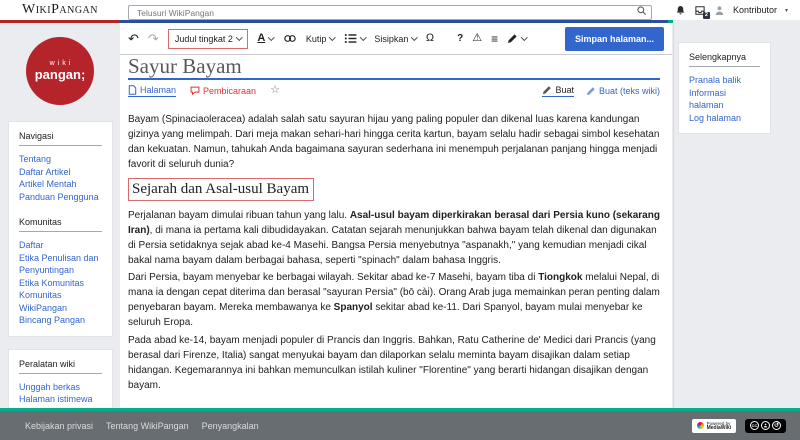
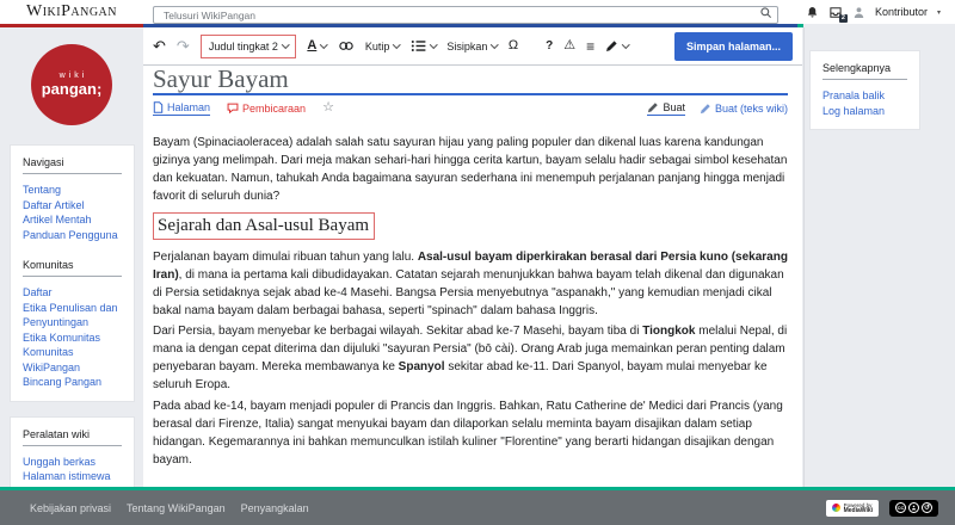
  WikiPangan
  Telusuri WikiPangan
  Kontributor
  pangan;
  Navigasi
  Tentang
  Daftar Artikel
  Artikel Mentah
  Panduan Pengguna
  Komunitas
  Daftar
  Etika Penulisan dan Penyuntingan
  Etika Komunitas
  Komunitas WikiPangan
  Bincang Pangan
  Peralatan wiki
  Unggah berkas
  Halaman istimewa
  ↶
  ↷
  Judul tingkat 2
  A
  Kutip
  Sisipkan
  Ω
  ?
  ⚠
  ≡
  Simpan halaman...
  Sayur Bayam
  Halaman
  Pembicaraan
  ☆
  Buat
  Buat (teks wiki)
  Bayam (Spinaciaoleracea) adalah salah satu sayuran hijau yang paling populer dan dikenal luas karena kandungan gizinya yang melimpah. Dari meja makan sehari-hari hingga cerita kartun, bayam selalu hadir sebagai simbol kesehatan dan kekuatan. Namun, tahukah Anda bagaimana sayuran sederhana ini menempuh perjalanan panjang hingga menjadi favorit di seluruh dunia?
  Sejarah dan Asal-usul Bayam
  Perjalanan bayam dimulai ribuan tahun yang lalu. Asal-usul bayam diperkirakan berasal dari Persia kuno (sekarang Iran), di mana ia pertama kali dibudidayakan. Catatan sejarah menunjukkan bahwa bayam telah dikenal dan digunakan di Persia setidaknya sejak abad ke-4 Masehi. Bangsa Persia menyebutnya "aspanakh," yang kemudian menjadi cikal bakal nama bayam dalam berbagai bahasa, seperti "spinach" dalam bahasa Inggris.
- Dari Persia, bayam menyebar ke berbagai wilayah. Sekitar abad ke-7 Masehi, bayam tiba di Tiongkok melalui Nepal, di mana ia dengan cepat diterima dan berasal "sayuran Persia" (bō cài). Orang Arab juga memainkan peran penting dalam penyebaran bayam. Mereka membawanya ke Spanyol sekitar abad ke-11. Dari Spanyol, bayam mulai menyebar ke seluruh Eropa.
+ Dari Persia, bayam menyebar ke berbagai wilayah. Sekitar abad ke-7 Masehi, bayam tiba di Tiongkok melalui Nepal, di mana ia dengan cepat diterima dan dijuluki "sayuran Persia" (bō cài). Orang Arab juga memainkan peran penting dalam penyebaran bayam. Mereka membawanya ke Spanyol sekitar abad ke-11. Dari Spanyol, bayam mulai menyebar ke seluruh Eropa.
  Pada abad ke-14, bayam menjadi populer di Prancis dan Inggris. Bahkan, Ratu Catherine de' Medici dari Prancis (yang berasal dari Firenze, Italia) sangat menyukai bayam dan dilaporkan selalu meminta bayam disajikan dalam setiap hidangan. Kegemarannya ini bahkan memunculkan istilah kuliner "Florentine" yang berarti hidangan disajikan dengan bayam.
  Selengkapnya
  Pranala balik
- Informasi halaman
  Log halaman
  Kebijakan privasi
  Tentang WikiPangan
  Penyangkalan
